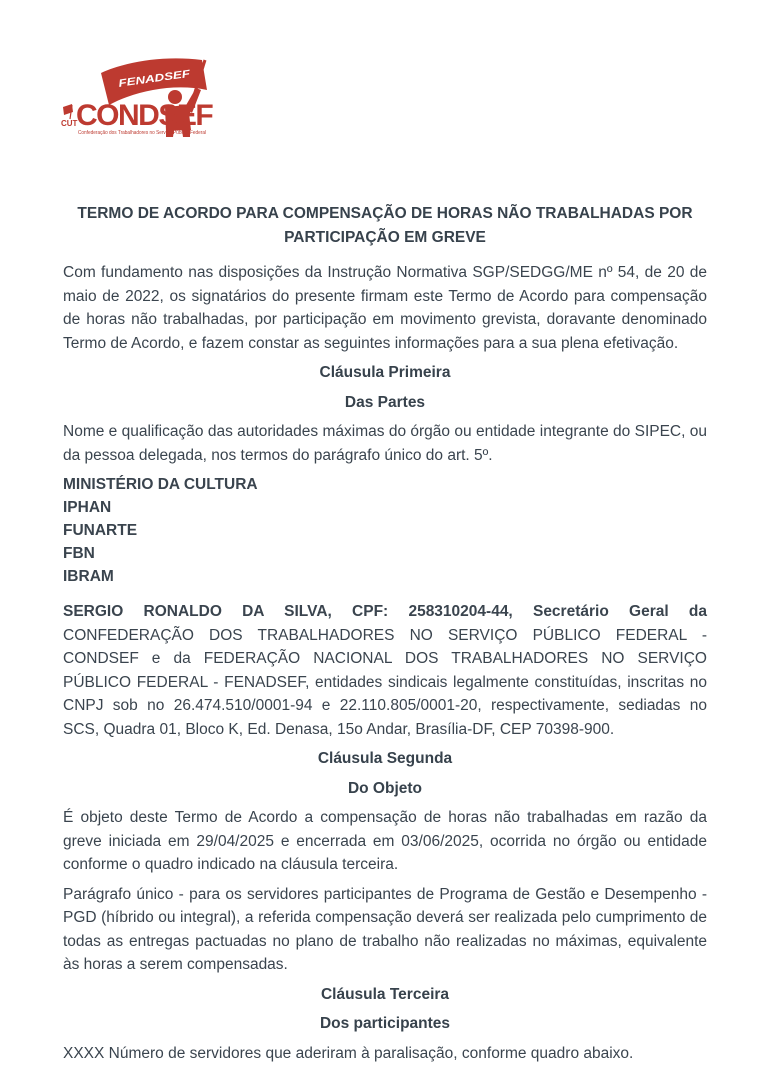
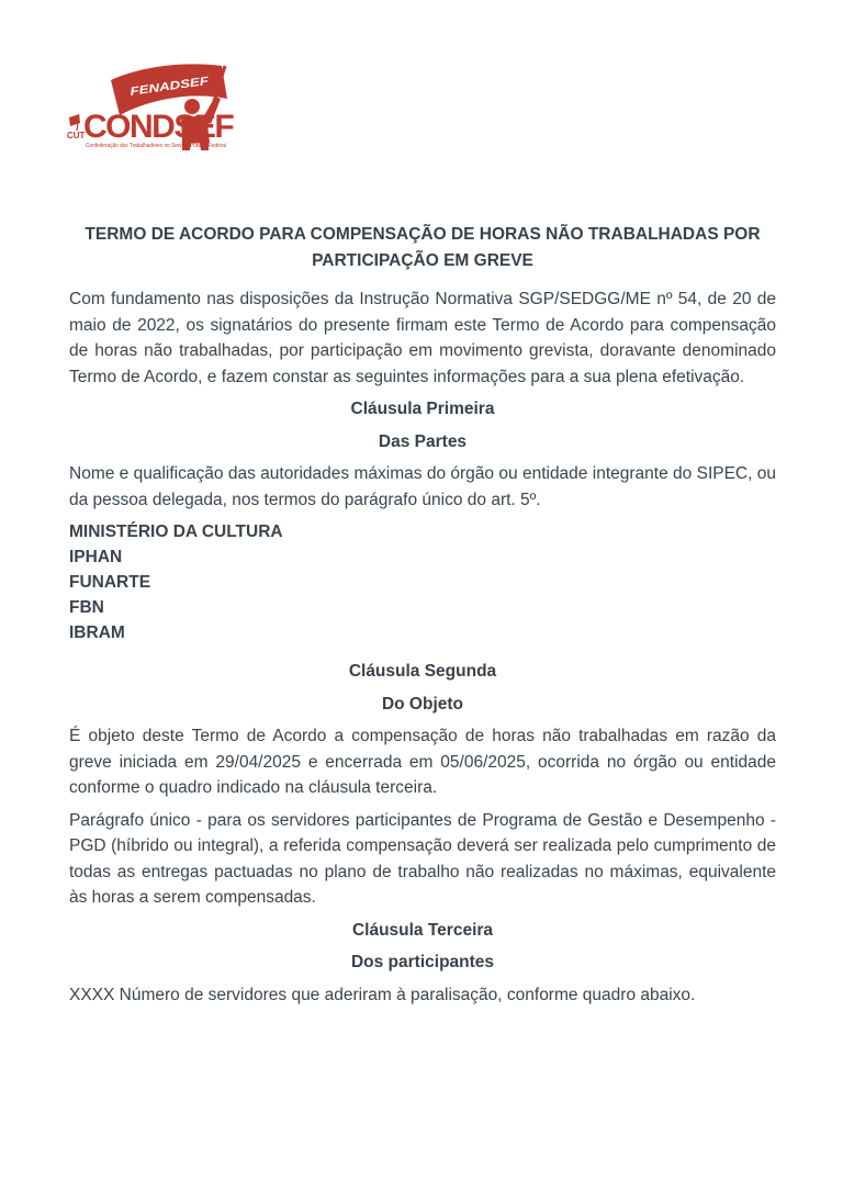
  CUT
  CONDSEF
  TERMO DE ACORDO PARA COMPENSAÇÃO DE HORAS NÃO TRABALHADAS POR PARTICIPAÇÃO EM GREVE
  Com fundamento nas disposições da Instrução Normativa SGP/SEDGG/ME nº 54, de 20 de maio de 2022, os signatários do presente firmam este Termo de Acordo para compensação de horas não trabalhadas, por participação em movimento grevista, doravante denominado Termo de Acordo, e fazem constar as seguintes informações para a sua plena efetivação.
  Cláusula Primeira
  Das Partes
  Nome e qualificação das autoridades máximas do órgão ou entidade integrante do SIPEC, ou da pessoa delegada, nos termos do parágrafo único do art. 5º.
  MINISTÉRIO DA CULTURA
  IPHAN
  FUNARTE
  FBN
  IBRAM
- SERGIO RONALDO DA SILVA, CPF: 258310204-44, Secretário Geral da CONFEDERAÇÃO DOS TRABALHADORES NO SERVIÇO PÚBLICO FEDERAL - CONDSEF e da FEDERAÇÃO NACIONAL DOS TRABALHADORES NO SERVIÇO PÚBLICO FEDERAL - FENADSEF, entidades sindicais legalmente constituídas, inscritas no CNPJ sob no 26.474.510/0001-94 e 22.110.805/0001-20, respectivamente, sediadas no SCS, Quadra 01, Bloco K, Ed. Denasa, 15o Andar, Brasília-DF, CEP 70398-900.
  Cláusula Segunda
  Do Objeto
- É objeto deste Termo de Acordo a compensação de horas não trabalhadas em razão da greve iniciada em 29/04/2025 e encerrada em 03/06/2025, ocorrida no órgão ou entidade conforme o quadro indicado na cláusula terceira.
+ É objeto deste Termo de Acordo a compensação de horas não trabalhadas em razão da greve iniciada em 29/04/2025 e encerrada em 05/06/2025, ocorrida no órgão ou entidade conforme o quadro indicado na cláusula terceira.
  Parágrafo único - para os servidores participantes de Programa de Gestão e Desempenho - PGD (híbrido ou integral), a referida compensação deverá ser realizada pelo cumprimento de todas as entregas pactuadas no plano de trabalho não realizadas no máximas, equivalente às horas a serem compensadas.
  Cláusula Terceira
  Dos participantes
  XXXX Número de servidores que aderiram à paralisação, conforme quadro abaixo.
